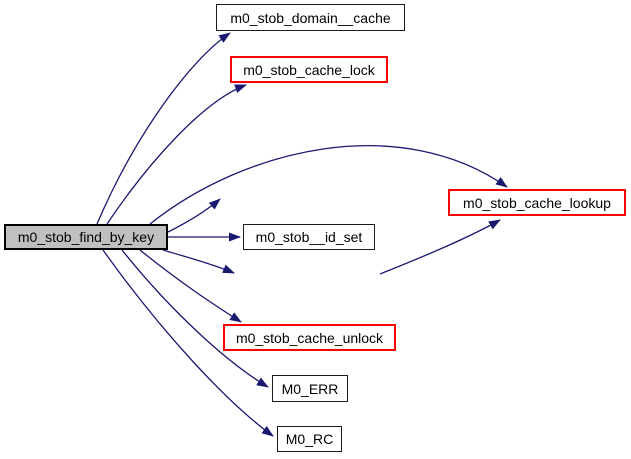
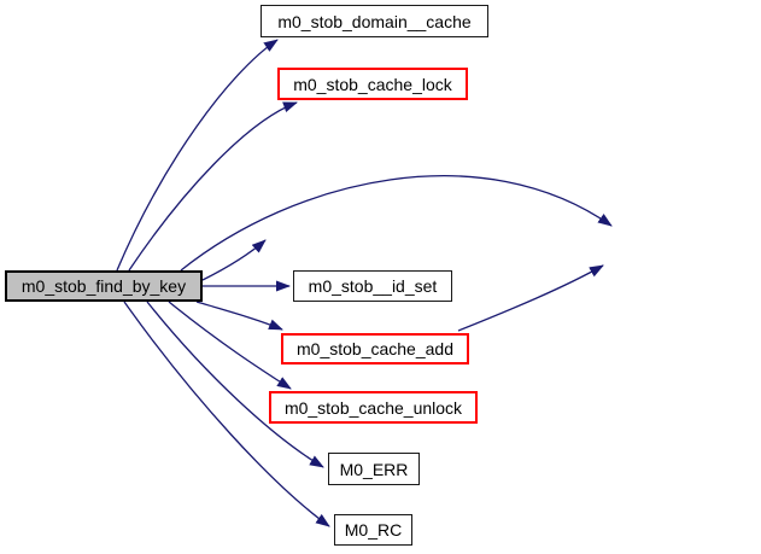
  m0_stob_find_by_key
  m0_stob_domain__cache
  m0_stob_cache_lock
  m0_stob__id_set
+ m0_stob_cache_add
  m0_stob_cache_unlock
  M0_ERR
  M0_RC
- m0_stob_cache_lookup
